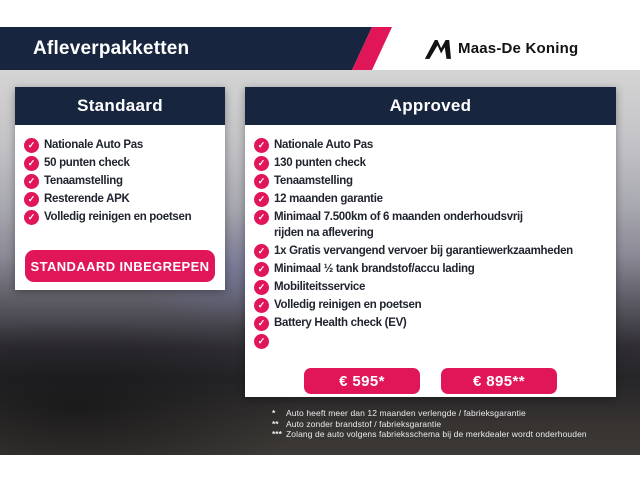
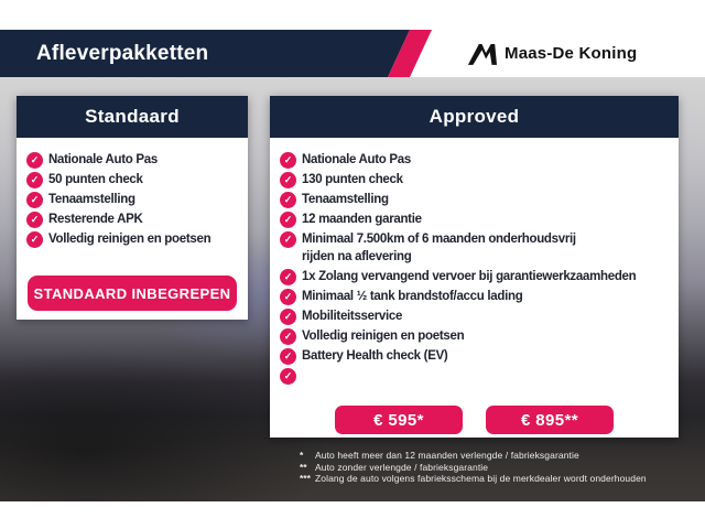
  Afleverpakketten
  Maas-De Koning
  Standaard
  ✓
  Nationale Auto Pas
  ✓
  50 punten check
  ✓
  Tenaamstelling
  ✓
  Resterende APK
  ✓
  Volledig reinigen en poetsen
  STANDAARD INBEGREPEN
  Approved
  ✓
  Nationale Auto Pas
  ✓
  130 punten check
  ✓
  Tenaamstelling
  ✓
  12 maanden garantie
  ✓
  Minimaal 7.500km of 6 maanden onderhoudsvrij
  rijden na aflevering
  ✓
- 1x Gratis vervangend vervoer bij garantiewerkzaamheden
+ 1x Zolang vervangend vervoer bij garantiewerkzaamheden
  ✓
  Minimaal ½ tank brandstof/accu lading
  ✓
  Mobiliteitsservice
  ✓
  Volledig reinigen en poetsen
  ✓
  Battery Health check (EV)
  ✓
  € 595*
  € 895**
  *
  Auto heeft meer dan 12 maanden verlengde / fabrieksgarantie
  **
- Auto zonder brandstof / fabrieksgarantie
+ Auto zonder verlengde / fabrieksgarantie
  ***
  Zolang de auto volgens fabrieksschema bij de merkdealer wordt onderhouden
